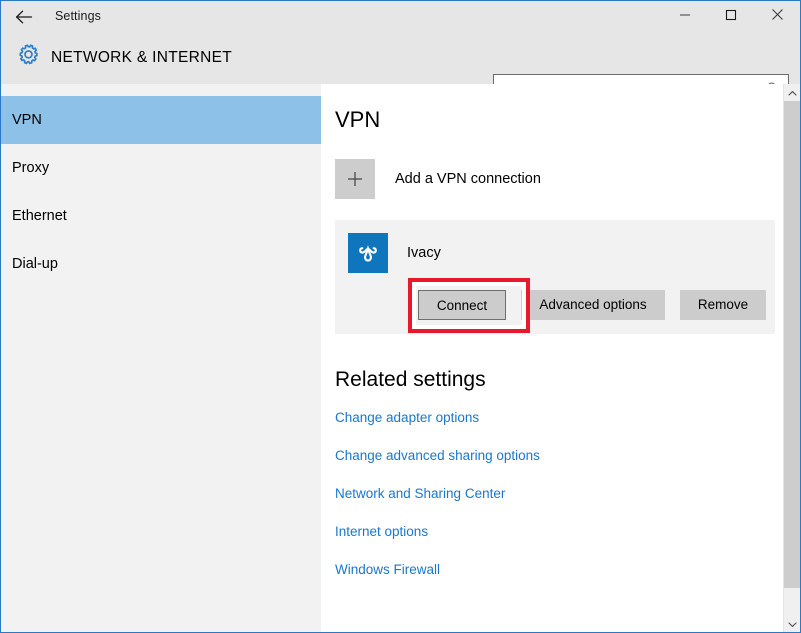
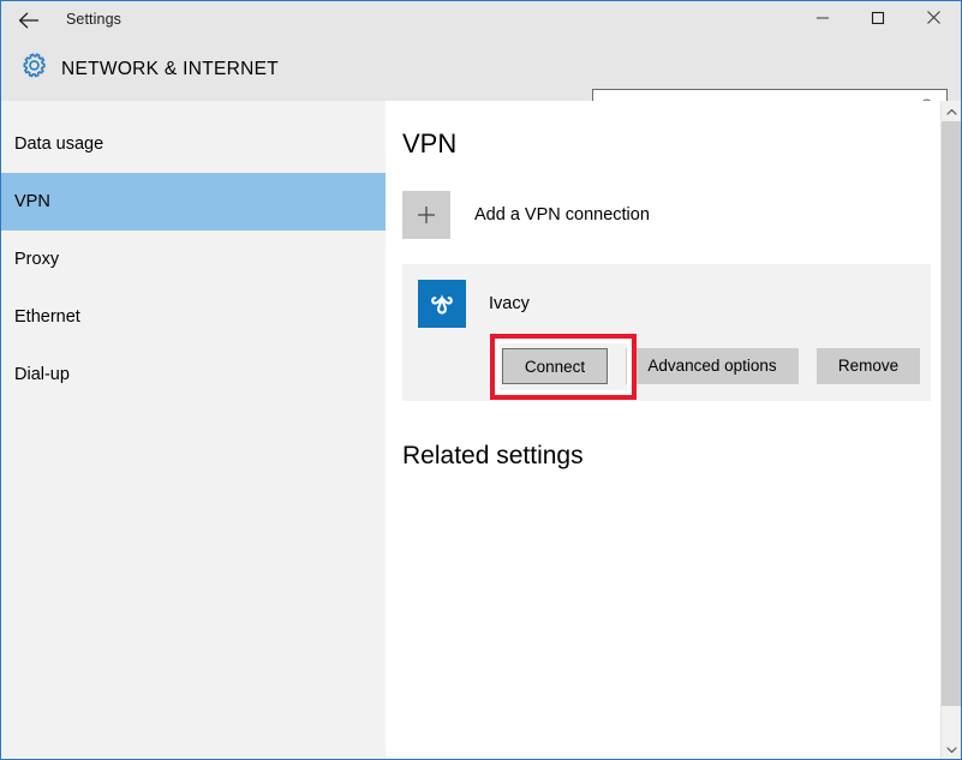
  Settings
  NETWORK & INTERNET
+ Data usage
  VPN
  Proxy
  Ethernet
  Dial-up
  VPN
  Add a VPN connection
  Ivacy
  Connect
  Advanced options
  Remove
  Related settings
- Change adapter options
- Change advanced sharing options
- Network and Sharing Center
- Internet options
- Windows Firewall
